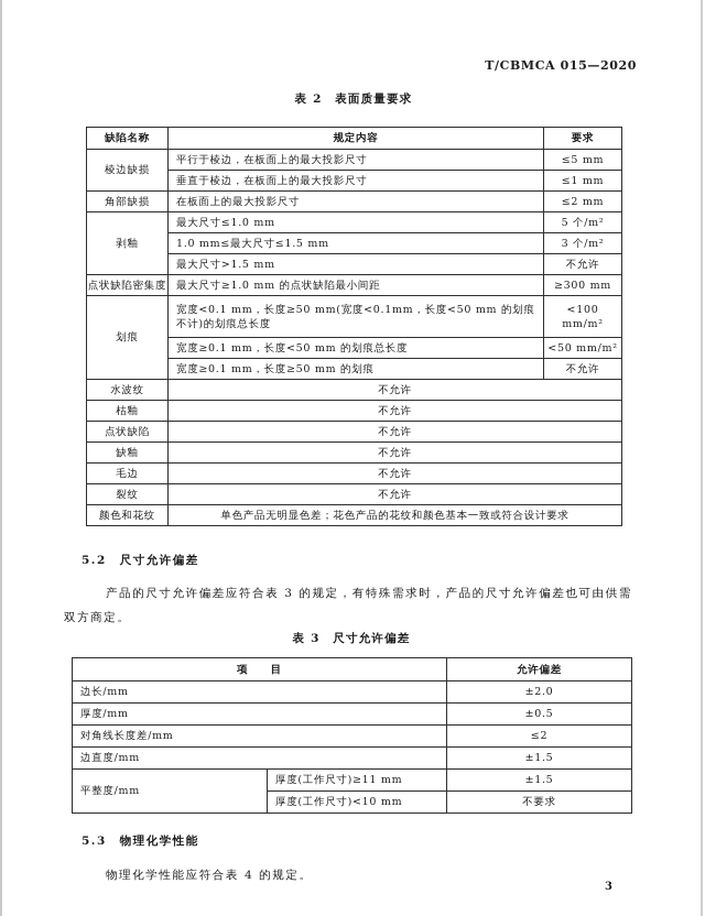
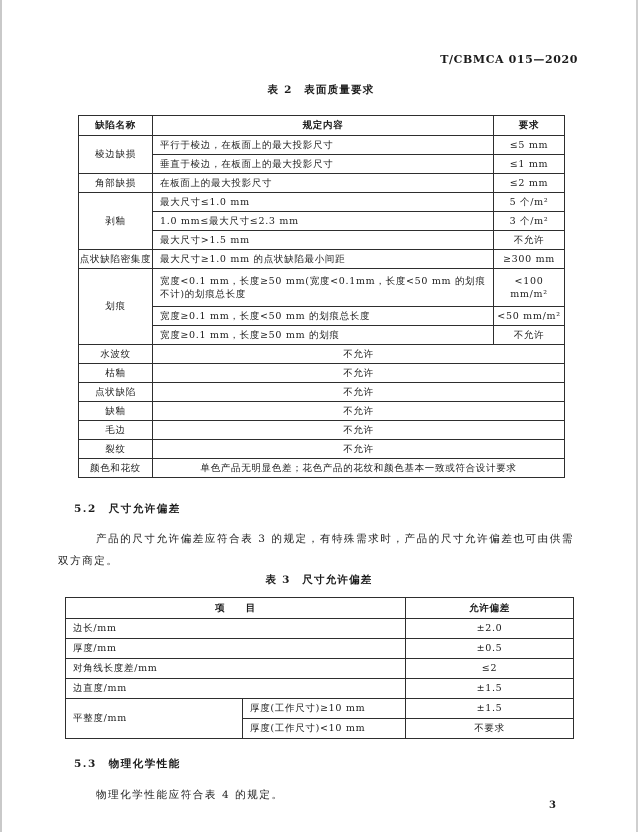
  T/CBMCA 015—2020
  表 2 表面质量要求
  缺陷名称	规定内容	要求
  棱边缺损	平行于棱边，在板面上的最大投影尺寸	≤5 mm
  垂直于棱边，在板面上的最大投影尺寸	≤1 mm
  角部缺损	在板面上的最大投影尺寸	≤2 mm
  剥釉	最大尺寸≤1.0 mm	5 个/m²
- 1.0 mm≤最大尺寸≤1.5 mm	3 个/m²
+ 1.0 mm≤最大尺寸≤2.3 mm	3 个/m²
  最大尺寸>1.5 mm	不允许
  点状缺陷密集度	最大尺寸≥1.0 mm 的点状缺陷最小间距	≥300 mm
  划痕	宽度<0.1 mm，长度≥50 mm(宽度<0.1mm，长度<50 mm 的划痕不计)的划痕总长度	<100 mm/m²
  宽度≥0.1 mm，长度<50 mm 的划痕总长度	<50 mm/m²
  宽度≥0.1 mm，长度≥50 mm 的划痕	不允许
  水波纹	不允许
  枯釉	不允许
  点状缺陷	不允许
  缺釉	不允许
  毛边	不允许
  裂纹	不允许
  颜色和花纹	单色产品无明显色差；花色产品的花纹和颜色基本一致或符合设计要求
  5.2 尺寸允许偏差
  产品的尺寸允许偏差应符合表 3 的规定，有特殊需求时，产品的尺寸允许偏差也可由供需双方商定。
  表 3 尺寸允许偏差
  项 目	允许偏差
  边长/mm	±2.0
  厚度/mm	±0.5
  对角线长度差/mm	≤2
  边直度/mm	±1.5
- 平整度/mm	厚度(工作尺寸)≥11 mm	±1.5
+ 平整度/mm	厚度(工作尺寸)≥10 mm	±1.5
  厚度(工作尺寸)<10 mm	不要求
  5.3 物理化学性能
  物理化学性能应符合表 4 的规定。
  3
